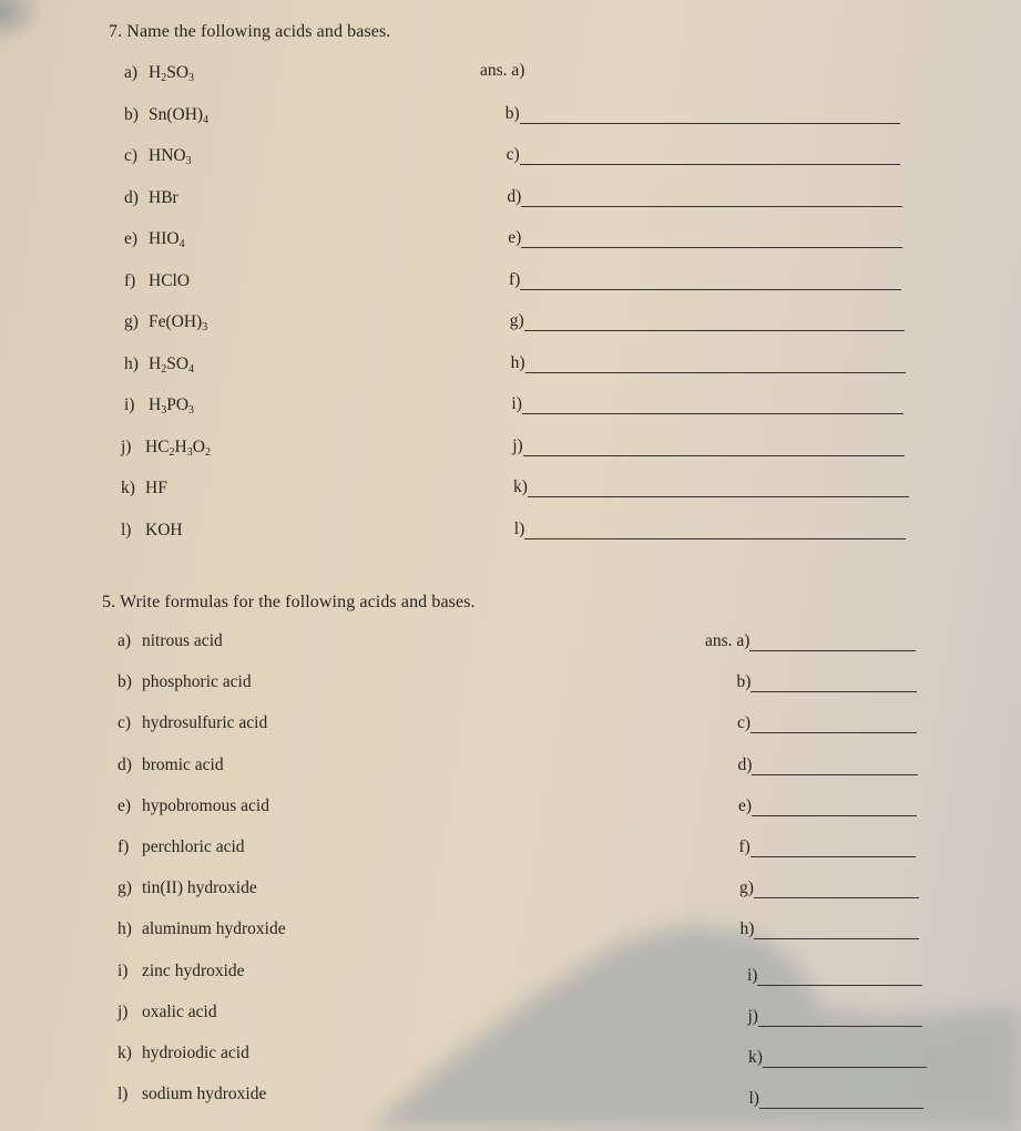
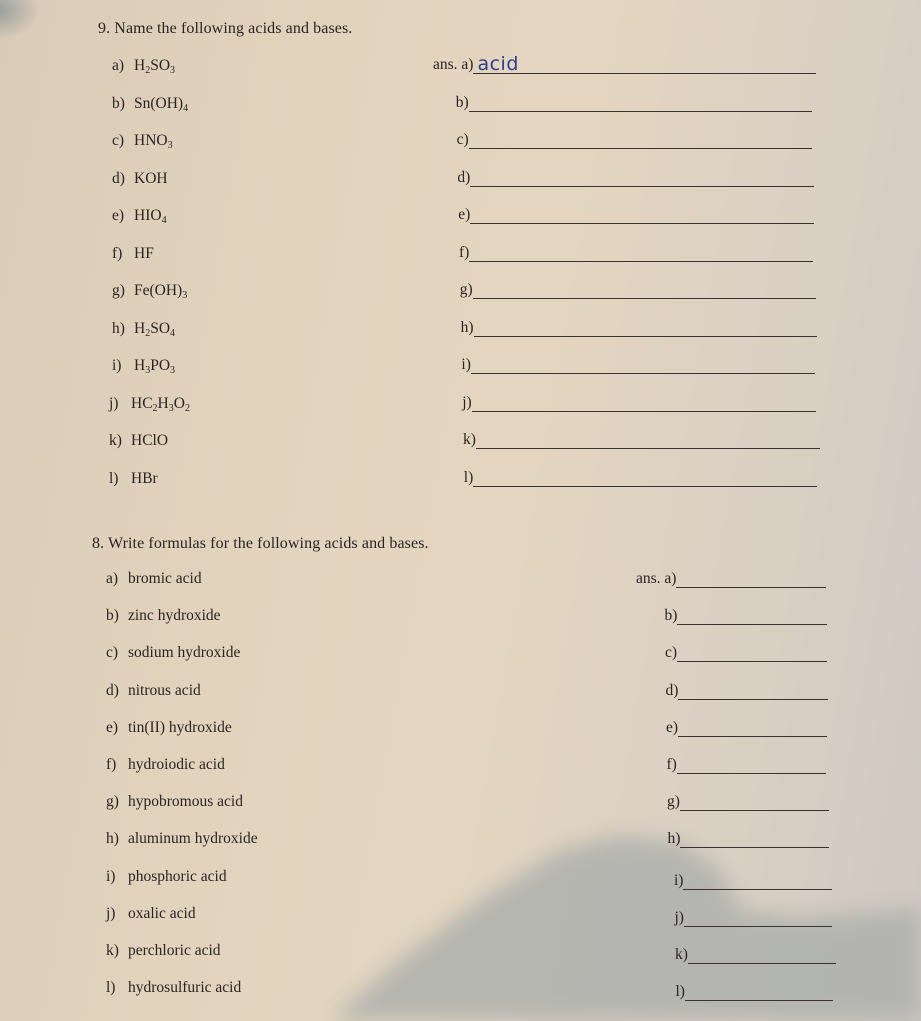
- 7. Name the following acids and bases.
+ 9. Name the following acids and bases.
  a) H2SO3
  b) Sn(OH)4
  c) HNO3
- d) HBr
+ d) KOH
  e) HIO4
- f) HClO
+ f) HF
  g) Fe(OH)3
  h) H2SO4
  i) H3PO3
  j) HC2H3O2
- k) HF
+ k) HClO
- l) KOH
+ l) HBr
  ans.
  a)
+ acid
  b)
  c)
  d)
  e)
  f)
  g)
  h)
  i)
  j)
  k)
  l)
- 5. Write formulas for the following acids and bases.
+ 8. Write formulas for the following acids and bases.
- a) nitrous acid
+ a) bromic acid
- b) phosphoric acid
+ b) zinc hydroxide
- c) hydrosulfuric acid
+ c) sodium hydroxide
- d) bromic acid
+ d) nitrous acid
- e) hypobromous acid
+ e) tin(II) hydroxide
- f) perchloric acid
+ f) hydroiodic acid
- g) tin(II) hydroxide
+ g) hypobromous acid
  h) aluminum hydroxide
- i) zinc hydroxide
+ i) phosphoric acid
  j) oxalic acid
- k) hydroiodic acid
+ k) perchloric acid
- l) sodium hydroxide
+ l) hydrosulfuric acid
  ans.
  a)
  b)
  c)
  d)
  e)
  f)
  g)
  h)
  i)
  j)
  k)
  l)
